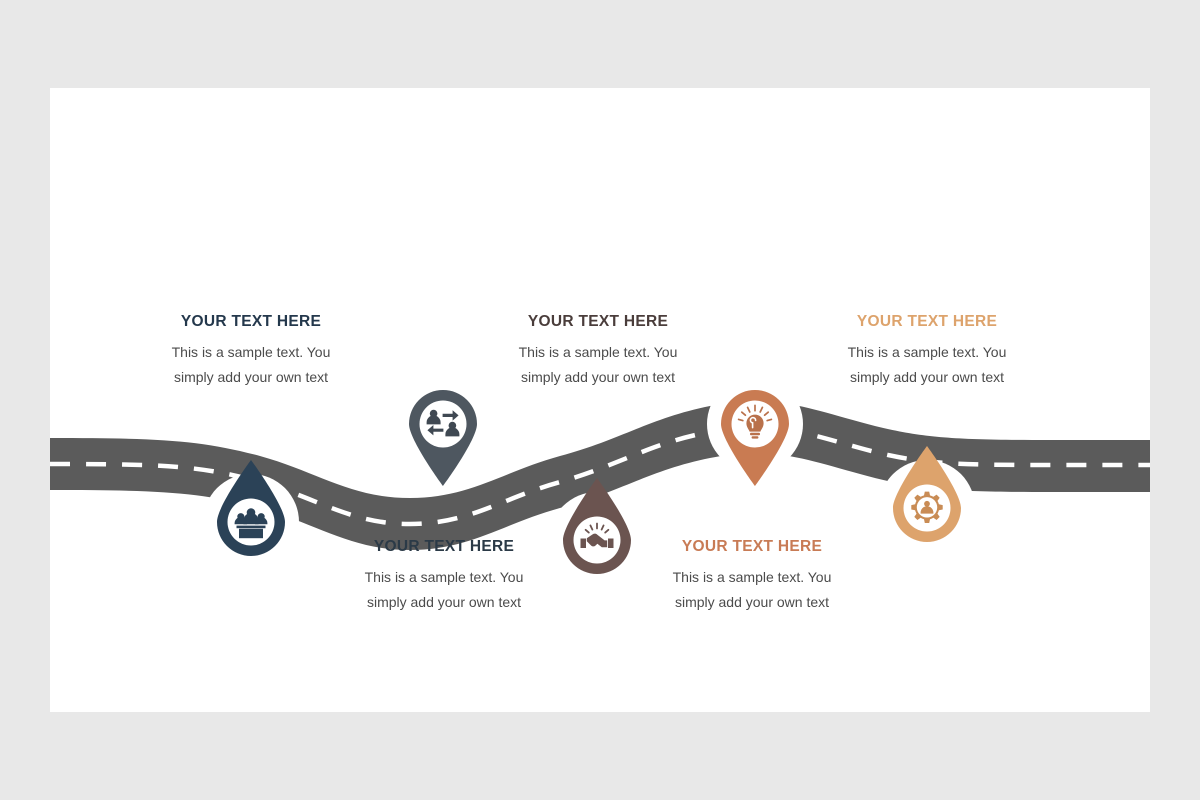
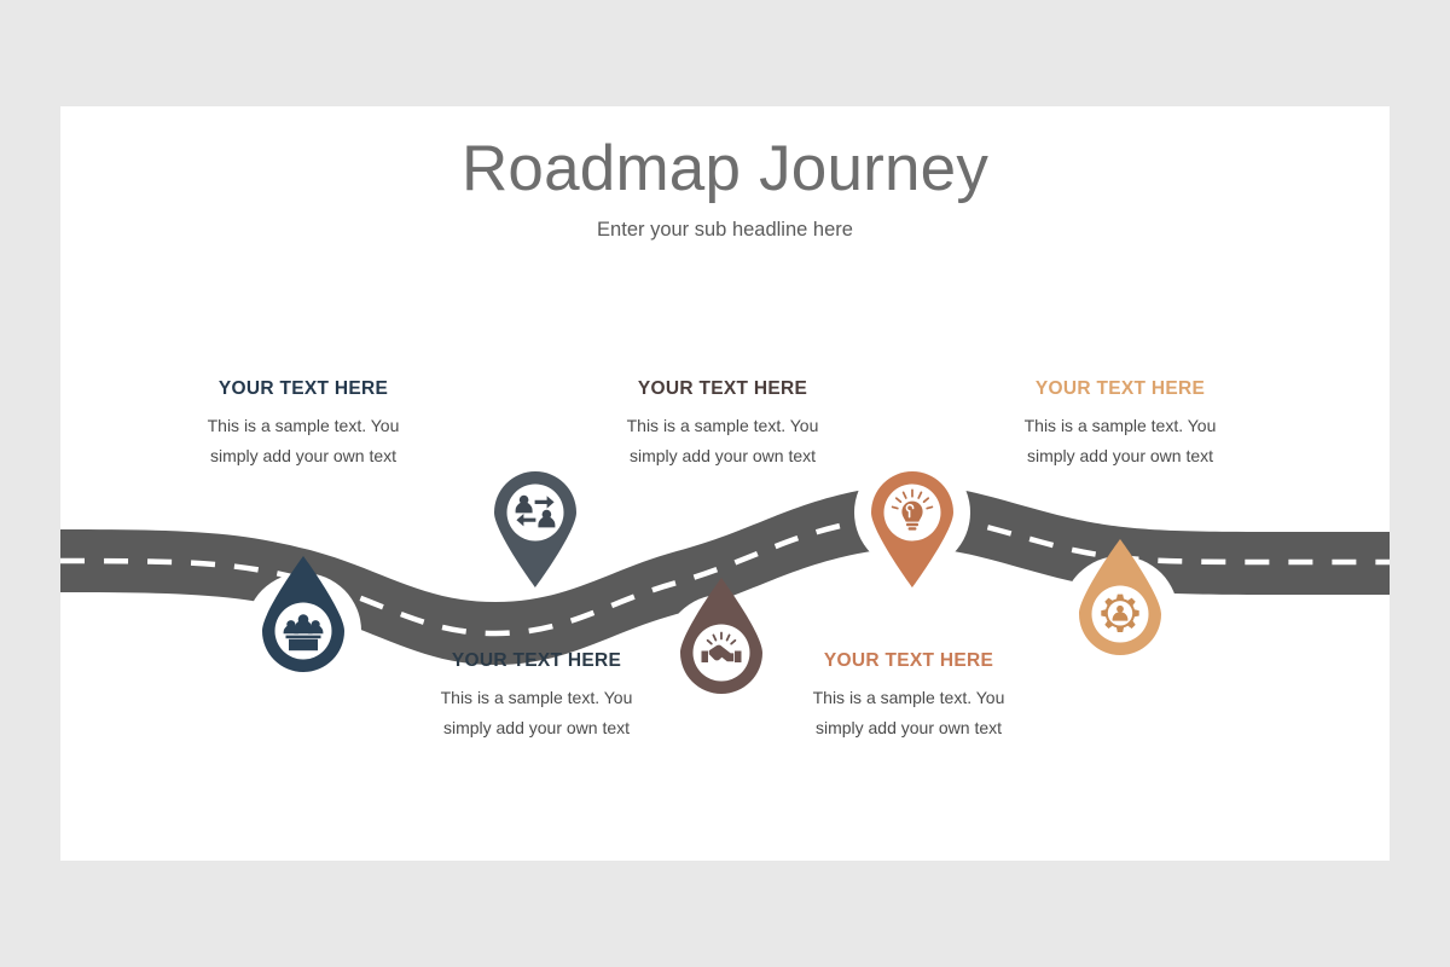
+ Roadmap Journey
+ Enter your sub headline here
  YOUR TEXT HERE
  This is a sample text. You
  simply add your own text
  YOUR TEXT HERE
  This is a sample text. You
  simply add your own text
  YOUR TEXT HERE
  This is a sample text. You
  simply add your own text
  YOUR TEXT HERE
  This is a sample text. You
  simply add your own text
  YOUR TEXT HERE
  This is a sample text. You
  simply add your own text
